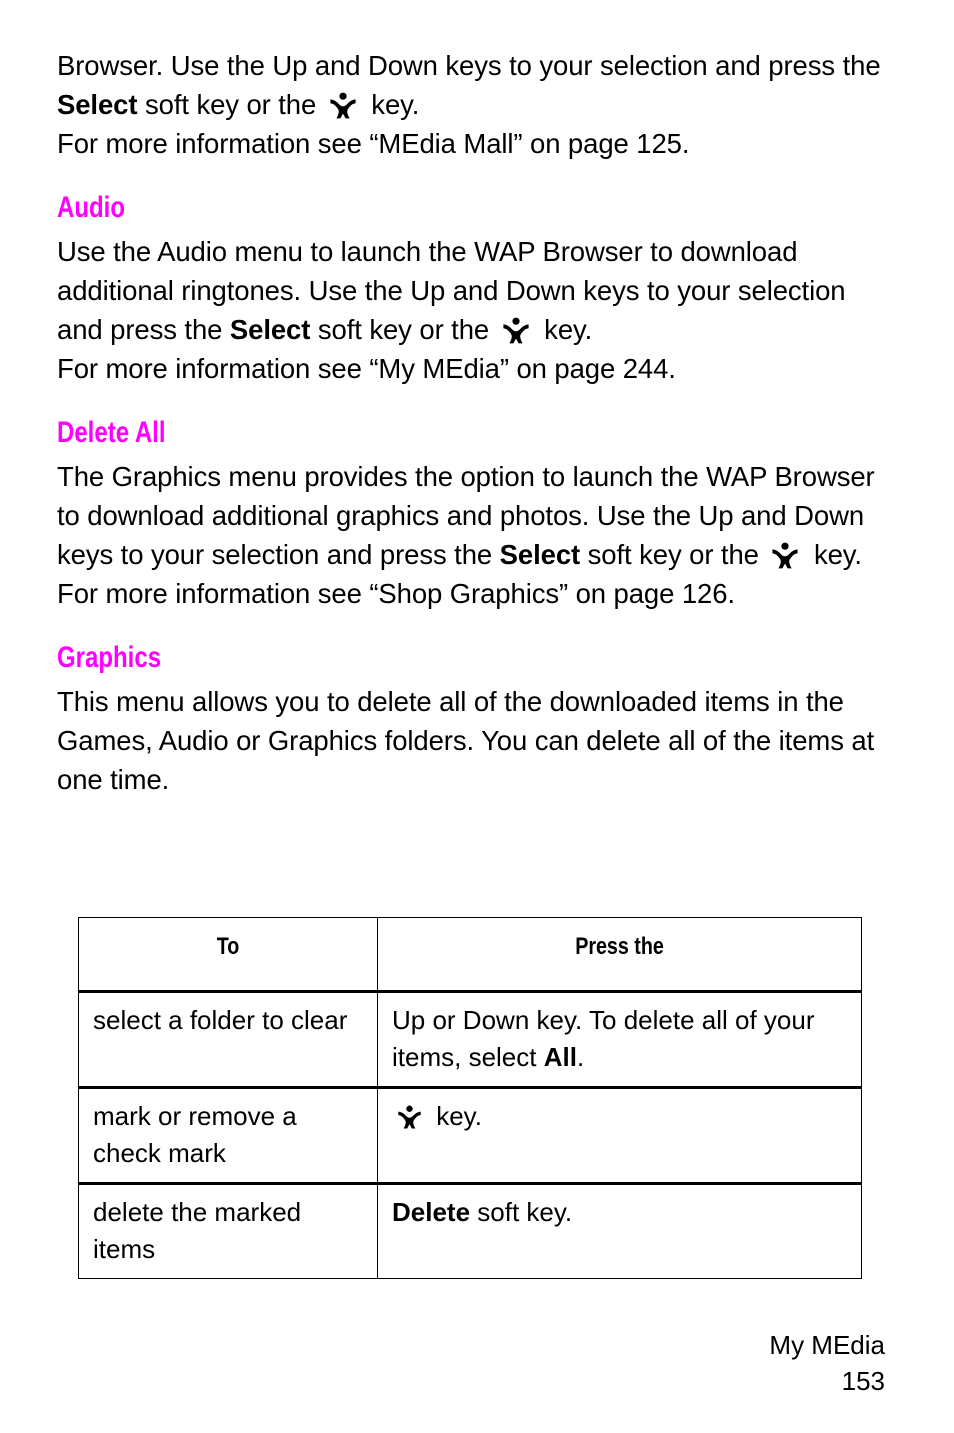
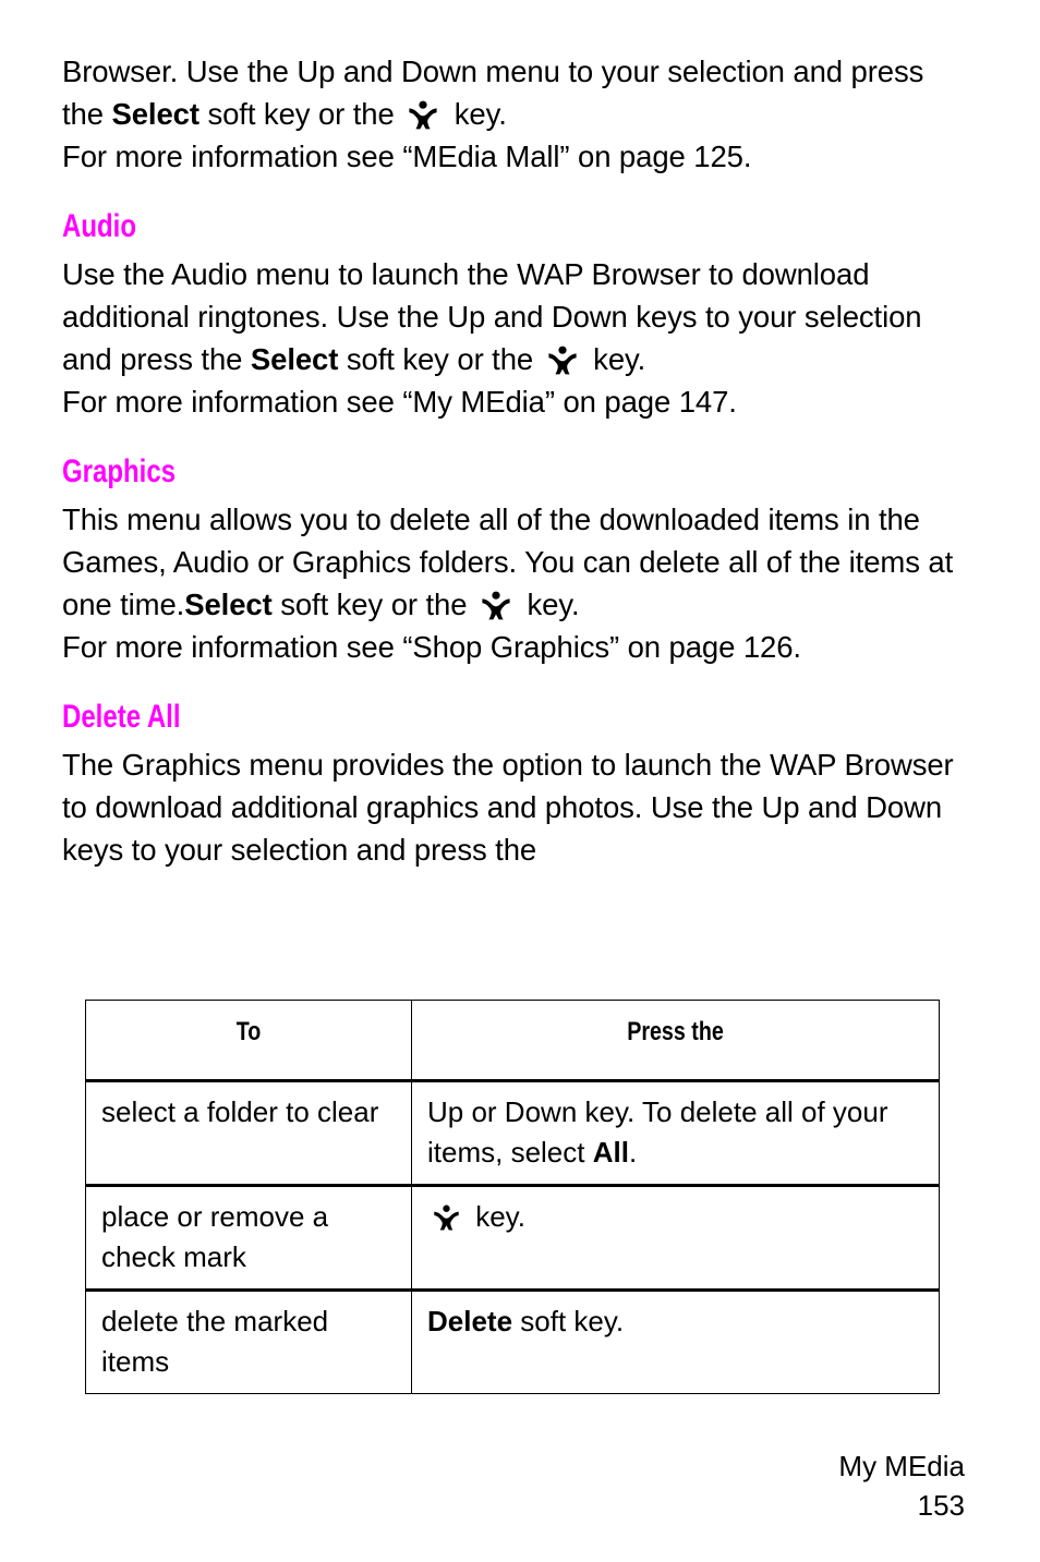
- Browser. Use the Up and Down keys to your selection and press the Select soft key or the key.
+ Browser. Use the Up and Down menu to your selection and press the Select soft key or the key.
  For more information see “MEdia Mall” on page 125.
  Audio
  Use the Audio menu to launch the WAP Browser to download additional ringtones. Use the Up and Down keys to your selection and press the Select soft key or the key.
- For more information see “My MEdia” on page 244.
+ For more information see “My MEdia” on page 147.
- Delete All
+ Graphics
- The Graphics menu provides the option to launch the WAP Browser to download additional graphics and photos. Use the Up and Down keys to your selection and press the Select soft key or the key.
+ This menu allows you to delete all of the downloaded items in the Games, Audio or Graphics folders. You can delete all of the items at one time.Select soft key or the key.
  For more information see “Shop Graphics” on page 126.
- Graphics
+ Delete All
- This menu allows you to delete all of the downloaded items in the Games, Audio or Graphics folders. You can delete all of the items at one time.
+ The Graphics menu provides the option to launch the WAP Browser to download additional graphics and photos. Use the Up and Down keys to your selection and press the
  To	Press the
  select a folder to clear	Up or Down key. To delete all of your items, select All.
- mark or remove a check mark	key.
+ place or remove a check mark	key.
  delete the marked items	Delete soft key.
  My MEdia
  153
